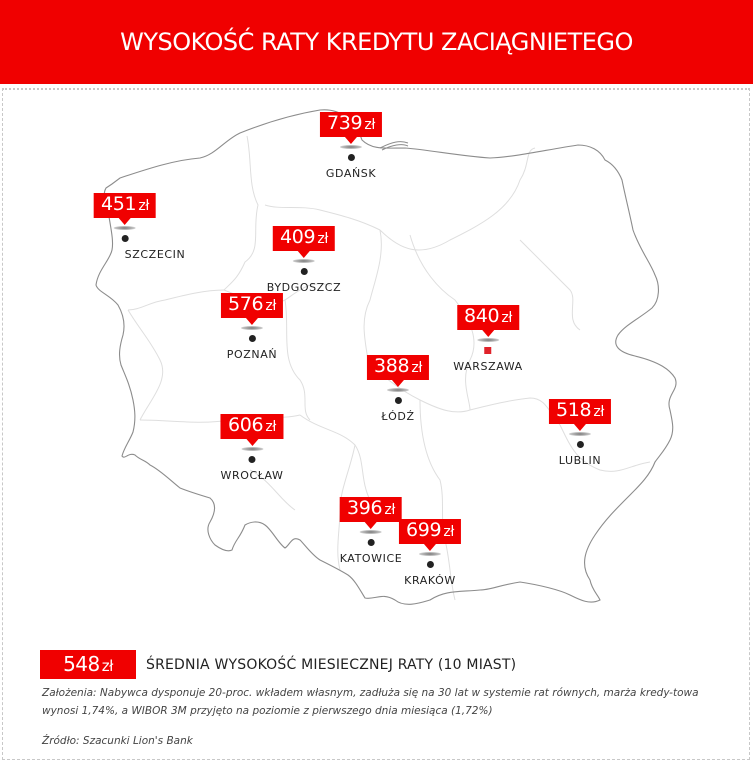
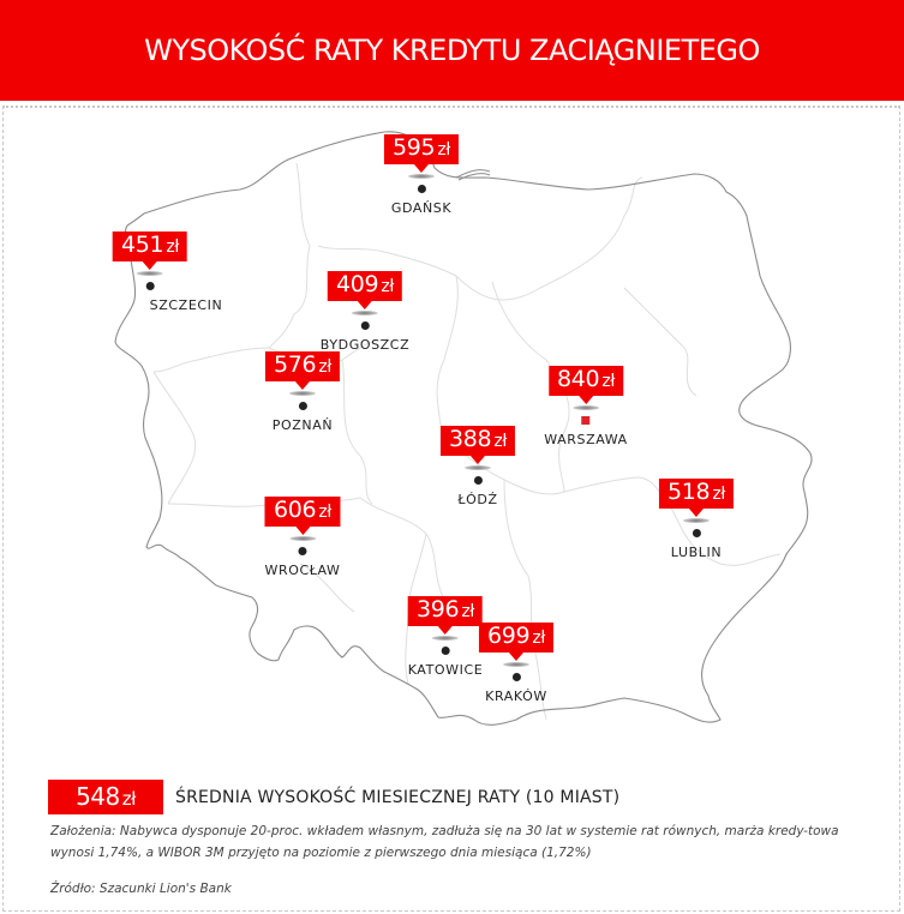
  WYSOKOŚĆ RATY KREDYTU ZACIĄGNIETEGO
- 739 zł
+ 595 zł
  GDAŃSK
  451 zł
  SZCZECIN
  409 zł
  BYDGOSZCZ
  576 zł
  POZNAŃ
  840 zł
  WARSZAWA
  388 zł
  ŁÓDŹ
  518 zł
  LUBLIN
  606 zł
  WROCŁAW
  396 zł
  KATOWICE
  699 zł
  KRAKÓW
  548zł
  ŚREDNIA WYSOKOŚĆ MIESIECZNEJ RATY (10 MIAST)
  Założenia: Nabywca dysponuje 20-proc. wkładem własnym, zadłuża się na 30 lat w systemie rat równych, marża kredy-towa wynosi 1,74%, a WIBOR 3M przyjęto na poziomie z pierwszego dnia miesiąca (1,72%)
  Źródło: Szacunki Lion's Bank
